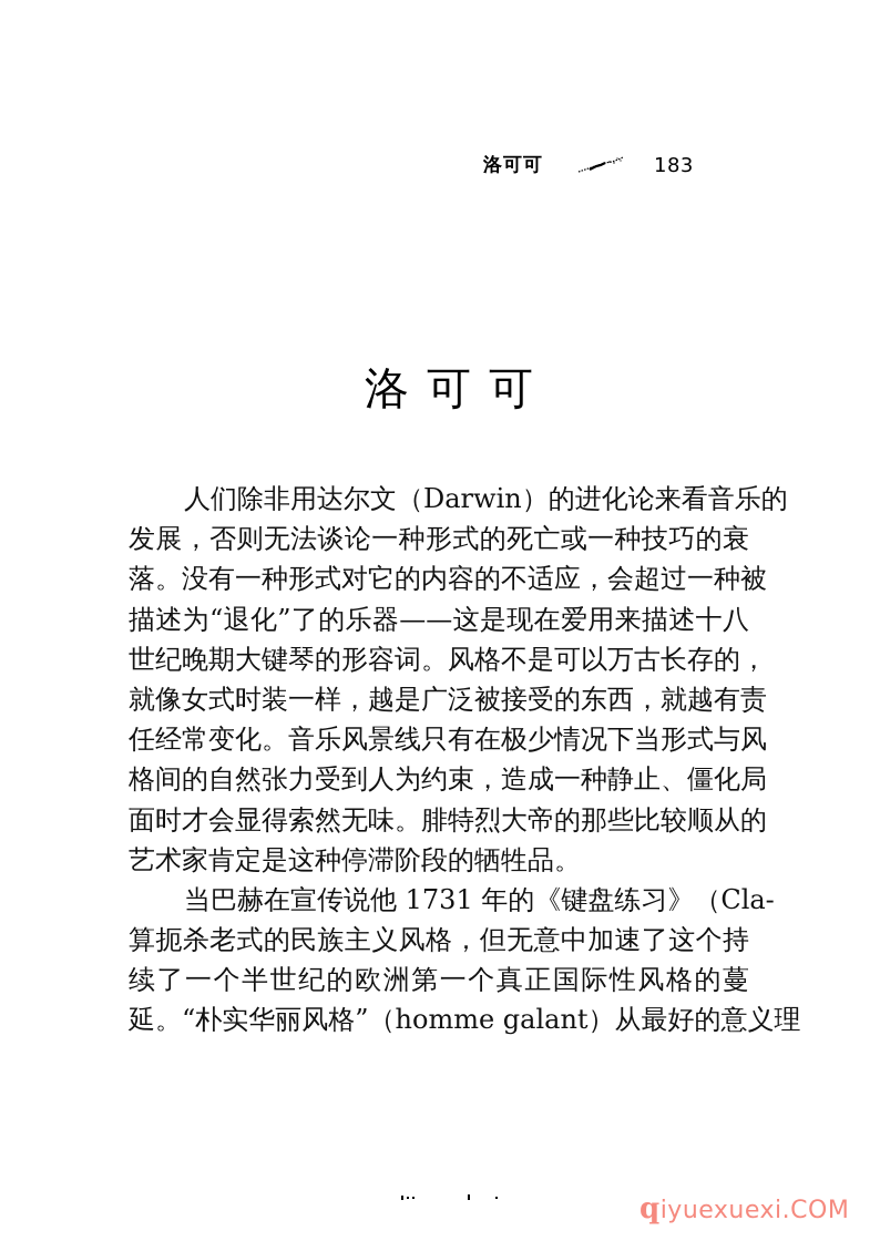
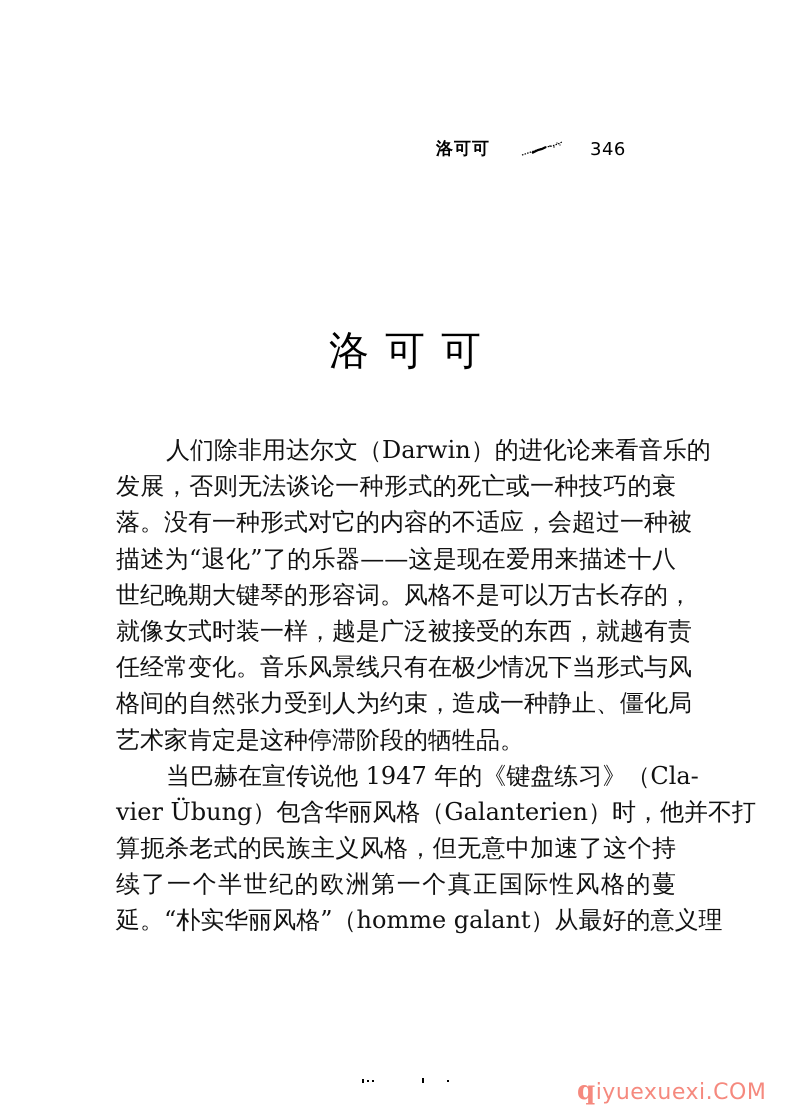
  洛可可
- 183
+ 346
  洛可可
  人们除非用达尔文（Darwin）的进化论来看音乐的
  发展，否则无法谈论一种形式的死亡或一种技巧的衰
  落。没有一种形式对它的内容的不适应，会超过一种被
  描述为“退化”了的乐器——这是现在爱用来描述十八
  世纪晚期大键琴的形容词。风格不是可以万古长存的，
  就像女式时装一样，越是广泛被接受的东西，就越有责
  任经常变化。音乐风景线只有在极少情况下当形式与风
  格间的自然张力受到人为约束，造成一种静止、僵化局
- 面时才会显得索然无味。腓特烈大帝的那些比较顺从的
  艺术家肯定是这种停滞阶段的牺牲品。
- 当巴赫在宣传说他 1731 年的《键盘练习》（Cla-
+ 当巴赫在宣传说他 1947 年的《键盘练习》（Cla-
+ vier Übung）包含华丽风格（Galanterien）时，他并不打
  算扼杀老式的民族主义风格，但无意中加速了这个持
  续了一个半世纪的欧洲第一个真正国际性风格的蔓
  延。“朴实华丽风格”（homme galant）从最好的意义理
  qiyuexuexi.COM
